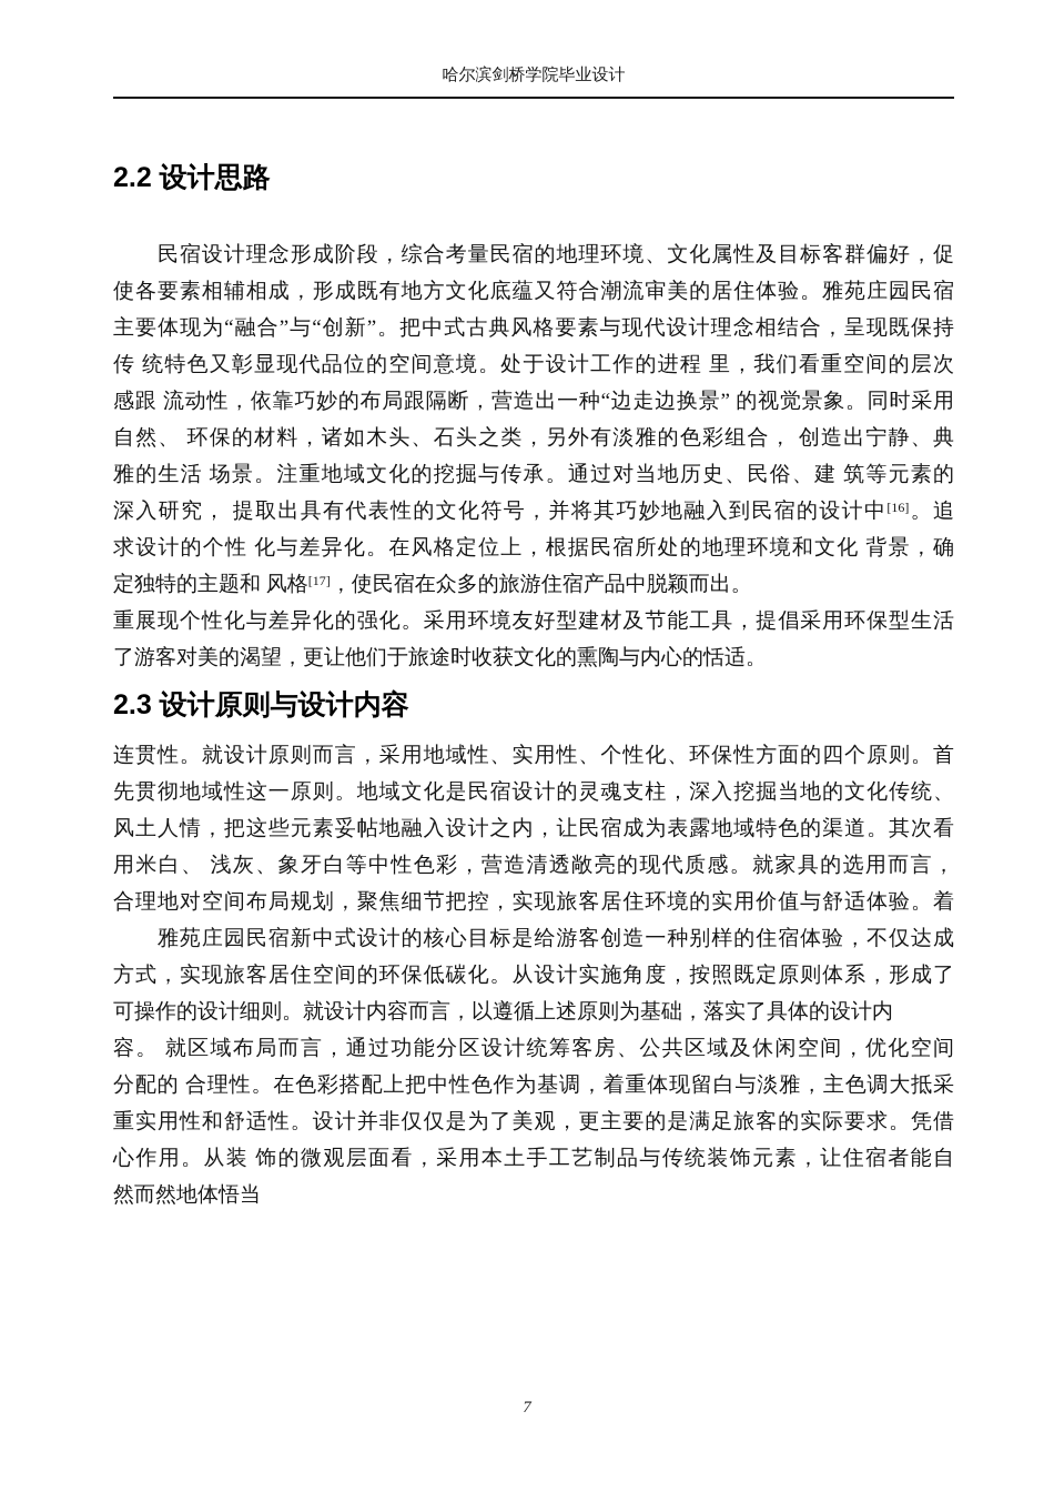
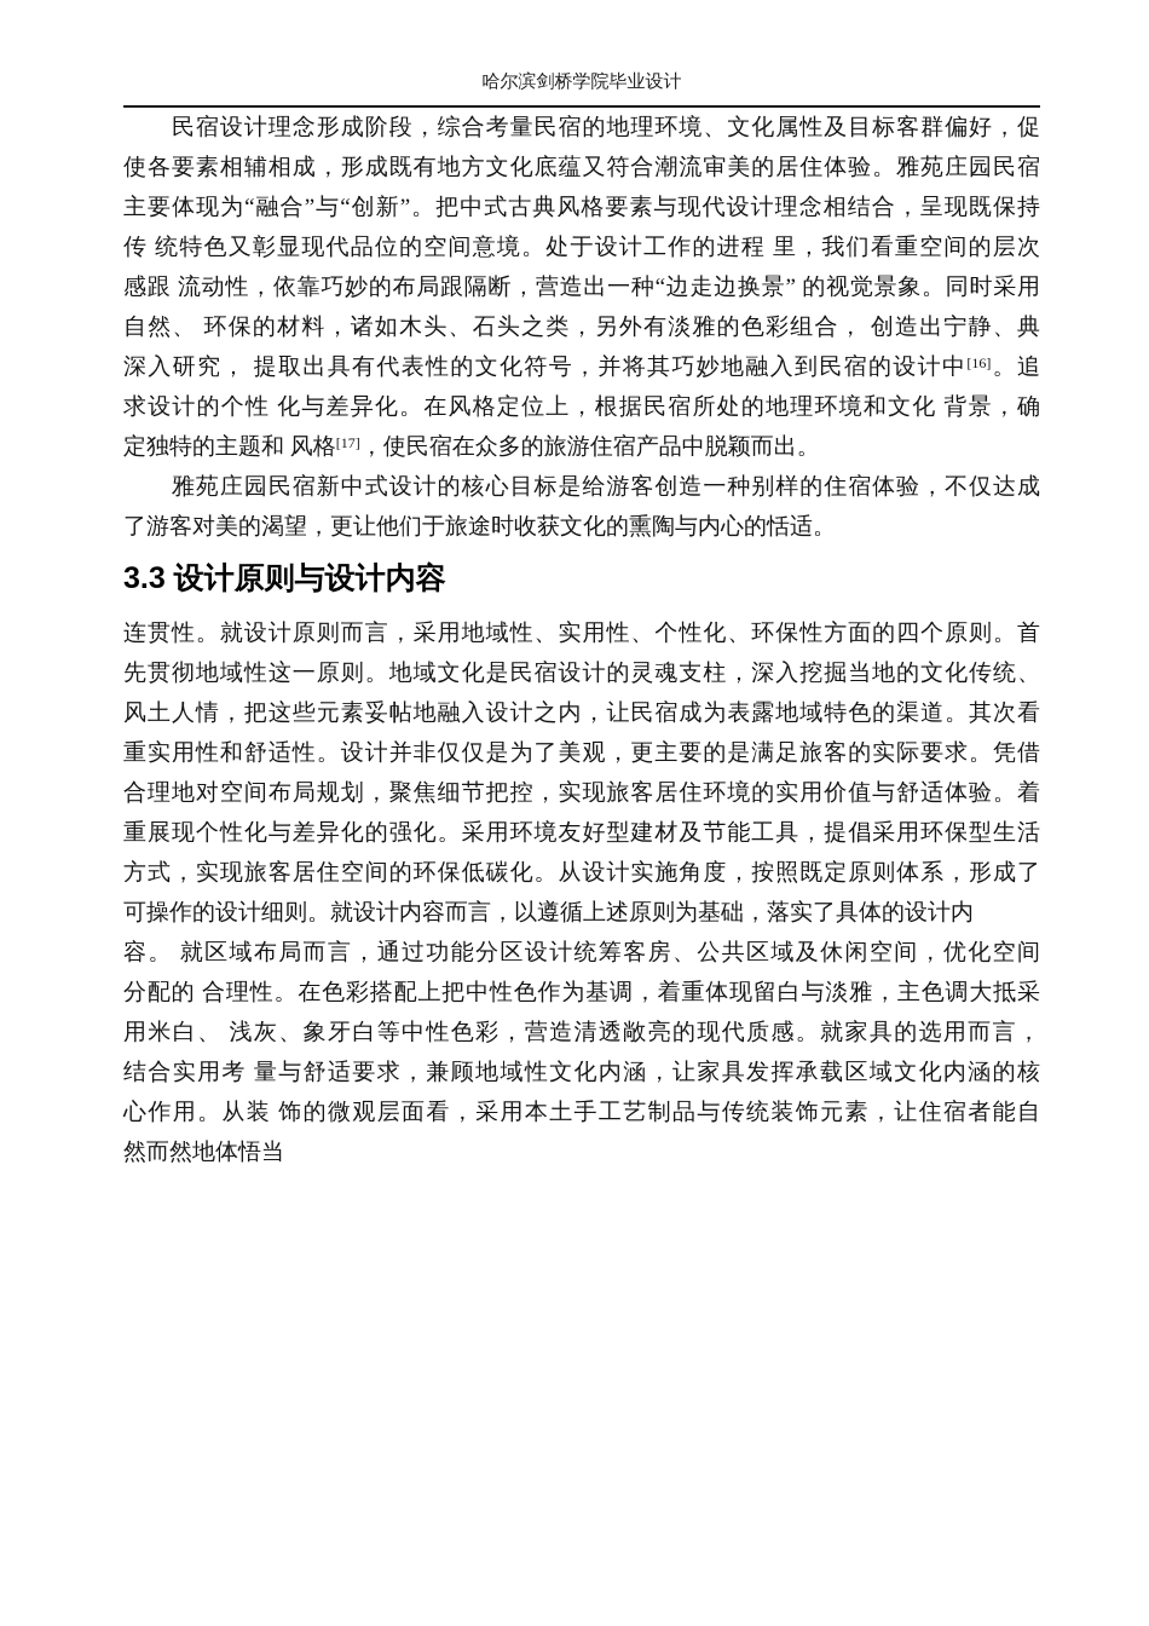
  哈尔滨剑桥学院毕业设计
- 2.2 设计思路
  民宿设计理念形成阶段，综合考量民宿的地理环境、文化属性及目标客群偏好，促
  使各要素相辅相成，形成既有地方文化底蕴又符合潮流审美的居住体验。雅苑庄园民宿
  主要体现为“融合”与“创新”。把中式古典风格要素与现代设计理念相结合，呈现既保持
  传 统特色又彰显现代品位的空间意境。处于设计工作的进程 里，我们看重空间的层次
  感跟 流动性，依靠巧妙的布局跟隔断，营造出一种“边走边换景” 的视觉景象。同时采用
  自然、 环保的材料，诸如木头、石头之类，另外有淡雅的色彩组合， 创造出宁静、典
- 雅的生活 场景。注重地域文化的挖掘与传承。通过对当地历史、民俗、建 筑等元素的
  深入研究， 提取出具有代表性的文化符号，并将其巧妙地融入到民宿的设计中[16]。追
  求设计的个性 化与差异化。在风格定位上，根据民宿所处的地理环境和文化 背景，确
  定独特的主题和 风格[17]，使民宿在众多的旅游住宿产品中脱颖而出。
- 重展现个性化与差异化的强化。采用环境友好型建材及节能工具，提倡采用环保型生活
+ 雅苑庄园民宿新中式设计的核心目标是给游客创造一种别样的住宿体验，不仅达成
  了游客对美的渴望，更让他们于旅途时收获文化的熏陶与内心的恬适。
- 2.3 设计原则与设计内容
+ 3.3 设计原则与设计内容
  连贯性。就设计原则而言，采用地域性、实用性、个性化、环保性方面的四个原则。首
  先贯彻地域性这一原则。地域文化是民宿设计的灵魂支柱，深入挖掘当地的文化传统、
  风土人情，把这些元素妥帖地融入设计之内，让民宿成为表露地域特色的渠道。其次看
- 用米白、 浅灰、象牙白等中性色彩，营造清透敞亮的现代质感。就家具的选用而言，
+ 重实用性和舒适性。设计并非仅仅是为了美观，更主要的是满足旅客的实际要求。凭借
  合理地对空间布局规划，聚焦细节把控，实现旅客居住环境的实用价值与舒适体验。着
- 雅苑庄园民宿新中式设计的核心目标是给游客创造一种别样的住宿体验，不仅达成
+ 重展现个性化与差异化的强化。采用环境友好型建材及节能工具，提倡采用环保型生活
  方式，实现旅客居住空间的环保低碳化。从设计实施角度，按照既定原则体系，形成了
  可操作的设计细则。就设计内容而言，以遵循上述原则为基础，落实了具体的设计内
  容。 就区域布局而言，通过功能分区设计统筹客房、公共区域及休闲空间，优化空间
  分配的 合理性。在色彩搭配上把中性色作为基调，着重体现留白与淡雅，主色调大抵采
- 重实用性和舒适性。设计并非仅仅是为了美观，更主要的是满足旅客的实际要求。凭借
+ 用米白、 浅灰、象牙白等中性色彩，营造清透敞亮的现代质感。就家具的选用而言，
+ 结合实用考 量与舒适要求，兼顾地域性文化内涵，让家具发挥承载区域文化内涵的核
  心作用。从装 饰的微观层面看，采用本土手工艺制品与传统装饰元素，让住宿者能自
  然而然地体悟当
- 7
